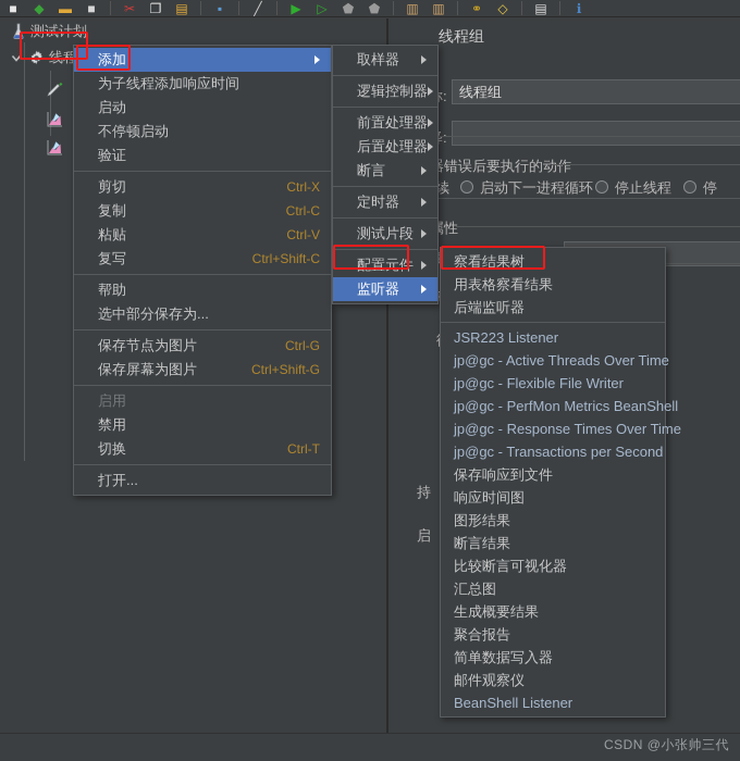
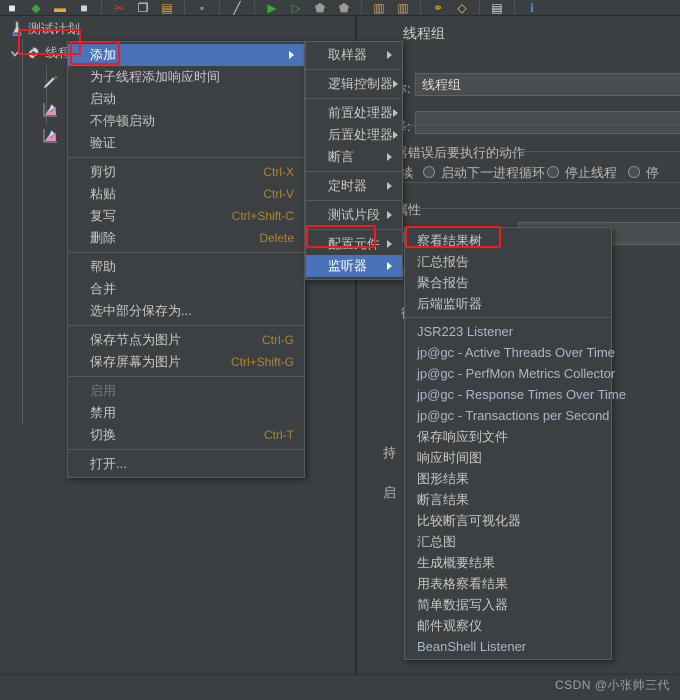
  ■
  ◆
  ▬
  ■
  ✂
  ❐
  ▤
  ▪
  ╱
  ▶
  ▷
  ⬟
  ⬟
  ▥
  ▥
  ⚭
  ◇
  ▤
  ℹ
  测试计划
  线程组
  线程组
  错误后要执行的动作
  启动下一进程循环
  停止线程
  停
  持
  启
  添加
  为子线程添加响应时间
  启动
  不停顿启动
  验证
  剪切
  Ctrl-X
- 复制
- Ctrl-C
  粘贴
  Ctrl-V
  复写
  Ctrl+Shift-C
+ 删除
+ Delete
  帮助
+ 合并
  选中部分保存为...
  保存节点为图片
  Ctrl-G
  保存屏幕为图片
  Ctrl+Shift-G
  启用
  禁用
  切换
  Ctrl-T
  打开...
  取样器
  逻辑控制器
  前置处理器
  后置处理器
  断言
  定时器
  测试片段
  配置元件
  监听器
  察看结果树
+ 汇总报告
- 用表格察看结果
+ 聚合报告
  后端监听器
  JSR223 Listener
  jp@gc - Active Threads Over Time
- jp@gc - Flexible File Writer
- jp@gc - PerfMon Metrics BeanShell
+ jp@gc - PerfMon Metrics Collector
  jp@gc - Response Times Over Time
  jp@gc - Transactions per Second
  保存响应到文件
  响应时间图
  图形结果
  断言结果
  比较断言可视化器
  汇总图
  生成概要结果
- 聚合报告
+ 用表格察看结果
  简单数据写入器
  邮件观察仪
  BeanShell Listener
  CSDN @小张帅三代
